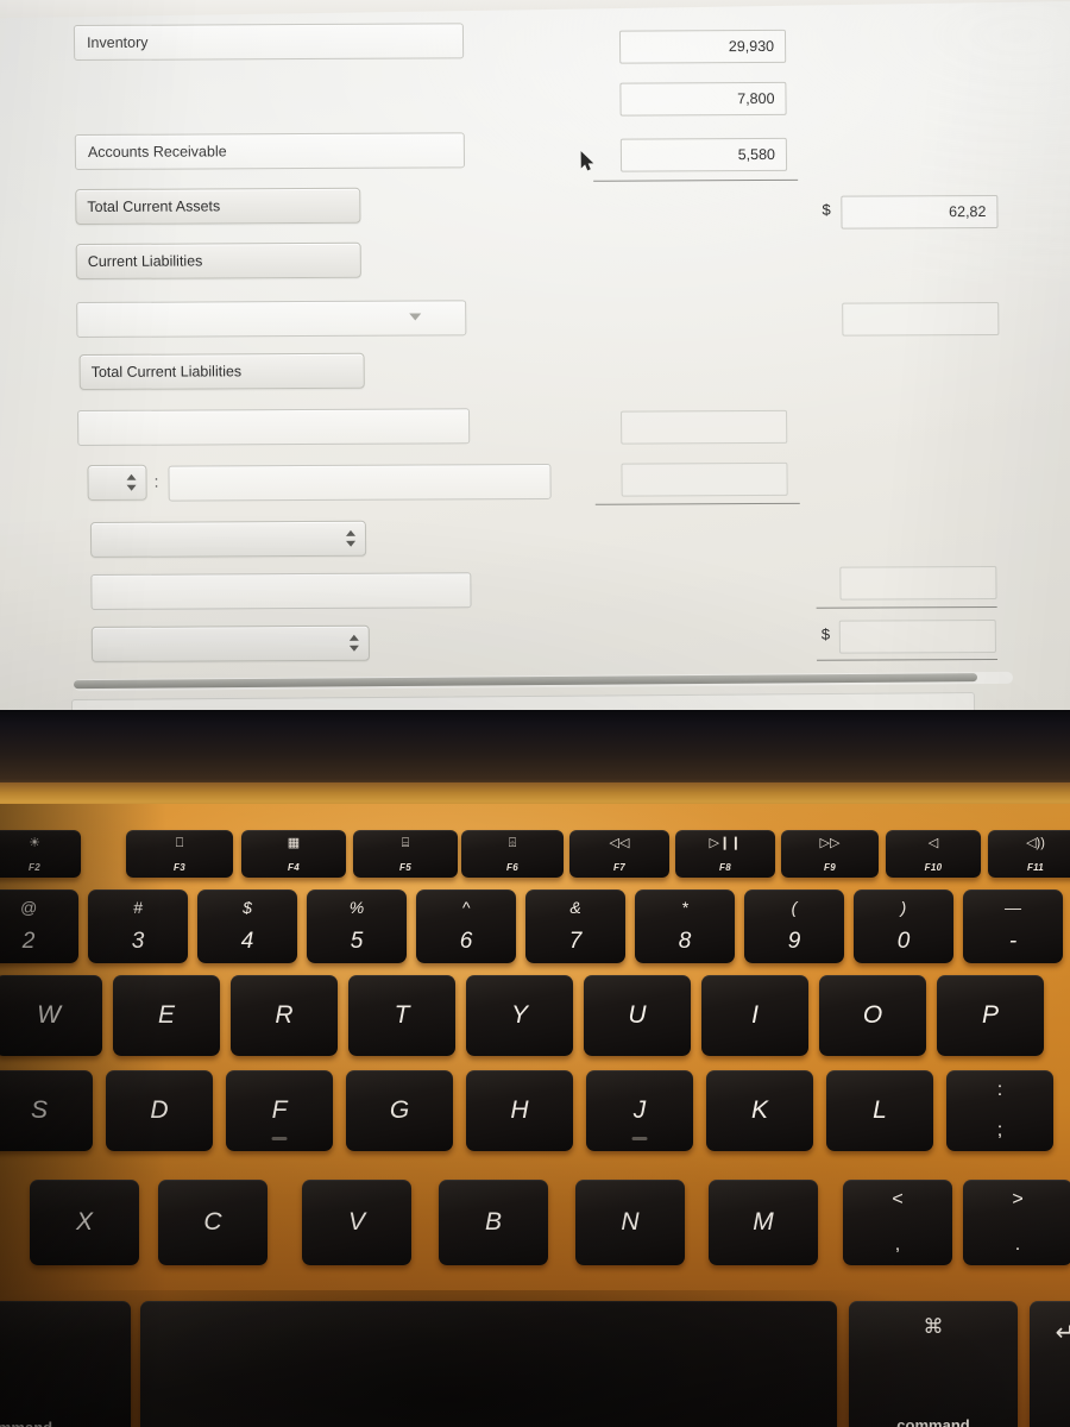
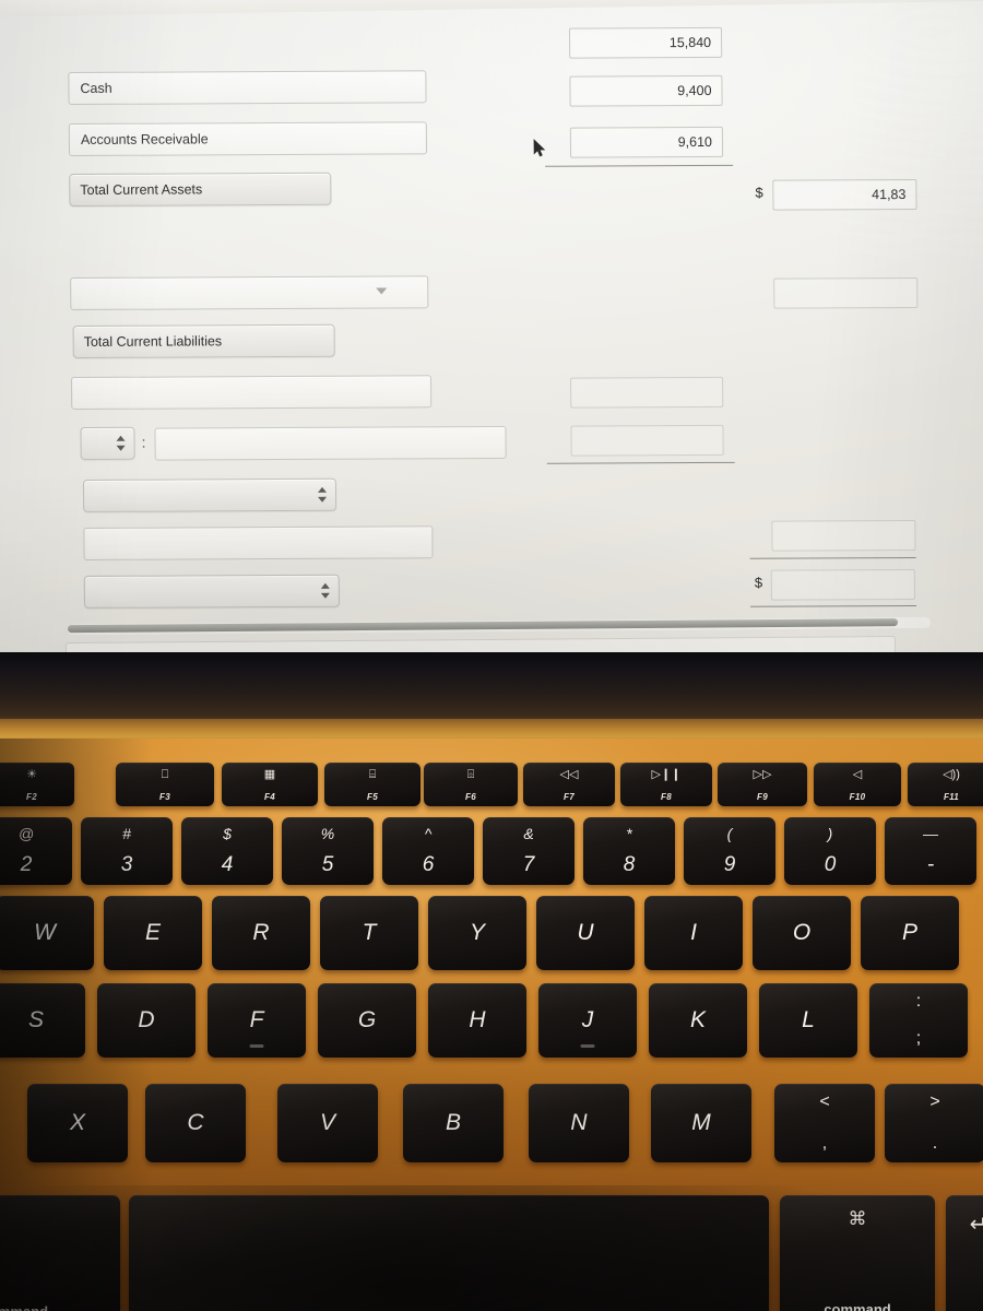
- Inventory
- 29,930
+ 15,840
+ Cash
- 7,800
+ 9,400
  Accounts Receivable
- 5,580
+ 9,610
  Total Current Assets
  $
- 62,82
+ 41,83
- Current Liabilities
  Total Current Liabilities
  :
  $
